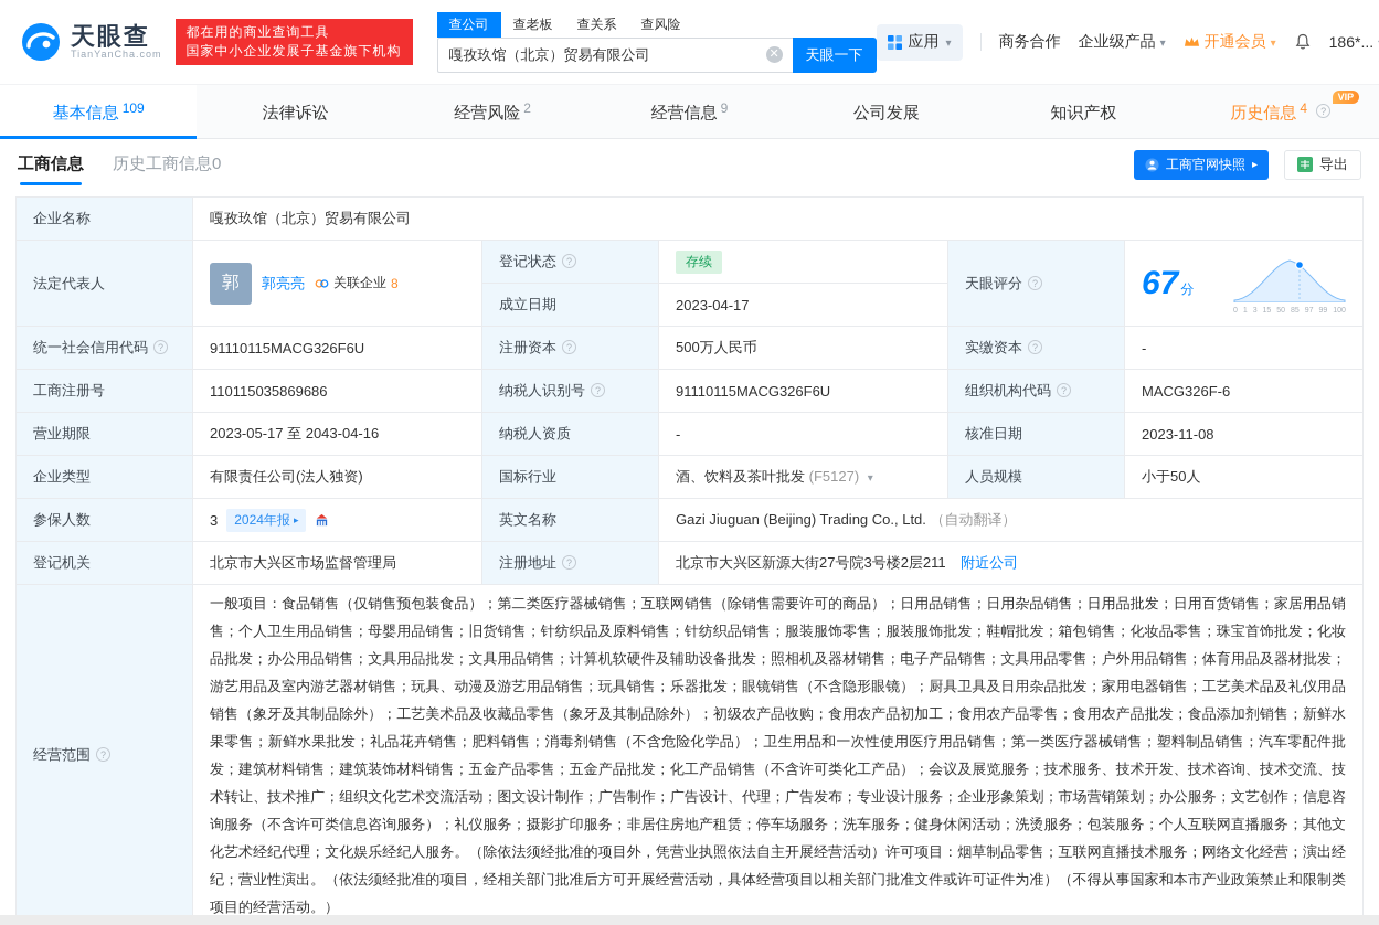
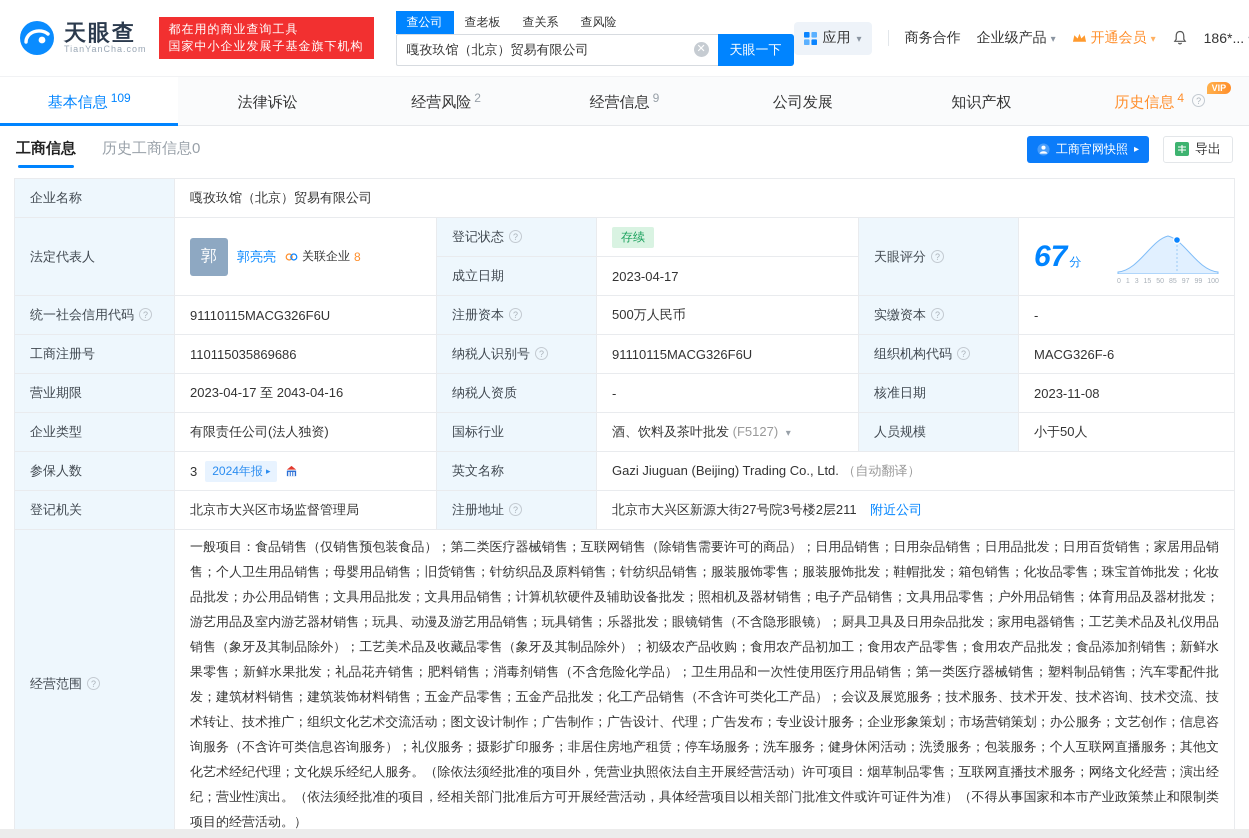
  天眼查
  TianYanCha.com
  都在用的商业查询工具
  国家中小企业发展子基金旗下机构
  查公司
  查老板
  查关系
  查风险
  嘎孜玖馆（北京）贸易有限公司
  ✕
  天眼一下
  应用
  ▾
  商务合作
  企业级产品
  ▾
  开通会员
  ▾
  186*...
  基本信息
  109
  法律诉讼
  经营风险
  2
  经营信息
  9
  公司发展
  知识产权
  VIP
  历史信息
  4
  工商信息
  历史工商信息0
  工商官网快照
  ▸
  导出
  企业名称	嘎孜玖馆（北京）贸易有限公司
  成立日期	2023-04-17
  统一社会信用代码	91110115MACG326F6U	注册资本	500万人民币	实缴资本	-
  工商注册号	110115035869686	纳税人识别号	91110115MACG326F6U	组织机构代码	MACG326F-6
- 营业期限	2023-05-17 至 2043-04-16	纳税人资质	-	核准日期	2023-11-08
+ 营业期限	2023-04-17 至 2043-04-16	纳税人资质	-	核准日期	2023-11-08
  企业类型	有限责任公司(法人独资)	国标行业	酒、饮料及茶叶批发 (F5127) ▾	人员规模	小于50人
  参保人数	3 2024年报 ▸	英文名称	Gazi Jiuguan (Beijing) Trading Co., Ltd. （自动翻译）
  登记机关	北京市大兴区市场监督管理局	注册地址	北京市大兴区新源大街27号院3号楼2层211 附近公司
  经营范围	一般项目：食品销售（仅销售预包装食品）；第二类医疗器械销售；互联网销售（除销售需要许可的商品）；日用品销售；日用杂品销售；日用品批发；日用百货销售；家居用品销售；个人卫生用品销售；母婴用品销售；旧货销售；针纺织品及原料销售；针纺织品销售；服装服饰零售；服装服饰批发；鞋帽批发；箱包销售；化妆品零售；珠宝首饰批发；化妆品批发；办公用品销售；文具用品批发；文具用品销售；计算机软硬件及辅助设备批发；照相机及器材销售；电子产品销售；文具用品零售；户外用品销售；体育用品及器材批发；游艺用品及室内游艺器材销售；玩具、动漫及游艺用品销售；玩具销售；乐器批发；眼镜销售（不含隐形眼镜）；厨具卫具及日用杂品批发；家用电器销售；工艺美术品及礼仪用品销售（象牙及其制品除外）；工艺美术品及收藏品零售（象牙及其制品除外）；初级农产品收购；食用农产品初加工；食用农产品零售；食用农产品批发；食品添加剂销售；新鲜水果零售；新鲜水果批发；礼品花卉销售；肥料销售；消毒剂销售（不含危险化学品）；卫生用品和一次性使用医疗用品销售；第一类医疗器械销售；塑料制品销售；汽车零配件批发；建筑材料销售；建筑装饰材料销售；五金产品零售；五金产品批发；化工产品销售（不含许可类化工产品）；会议及展览服务；技术服务、技术开发、技术咨询、技术交流、技术转让、技术推广；组织文化艺术交流活动；图文设计制作；广告制作；广告设计、代理；广告发布；专业设计服务；企业形象策划；市场营销策划；办公服务；文艺创作；信息咨询服务（不含许可类信息咨询服务）；礼仪服务；摄影扩印服务；非居住房地产租赁；停车场服务；洗车服务；健身休闲活动；洗烫服务；包装服务；个人互联网直播服务；其他文化艺术经纪代理；文化娱乐经纪人服务。（除依法须经批准的项目外，凭营业执照依法自主开展经营活动）许可项目：烟草制品零售；互联网直播技术服务；网络文化经营；演出经纪；营业性演出。（依法须经批准的项目，经相关部门批准后方可开展经营活动，具体经营项目以相关部门批准文件或许可证件为准）（不得从事国家和本市产业政策禁止和限制类项目的经营活动。）
